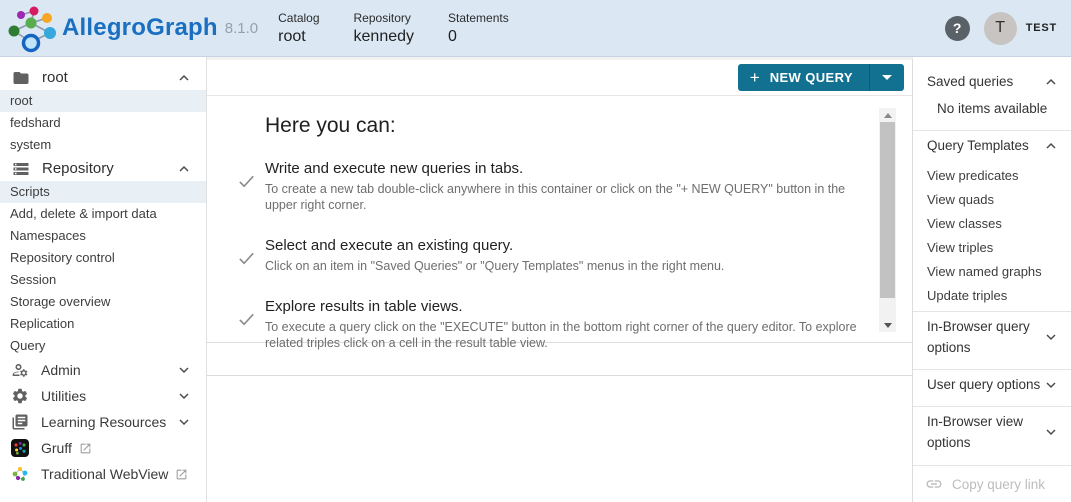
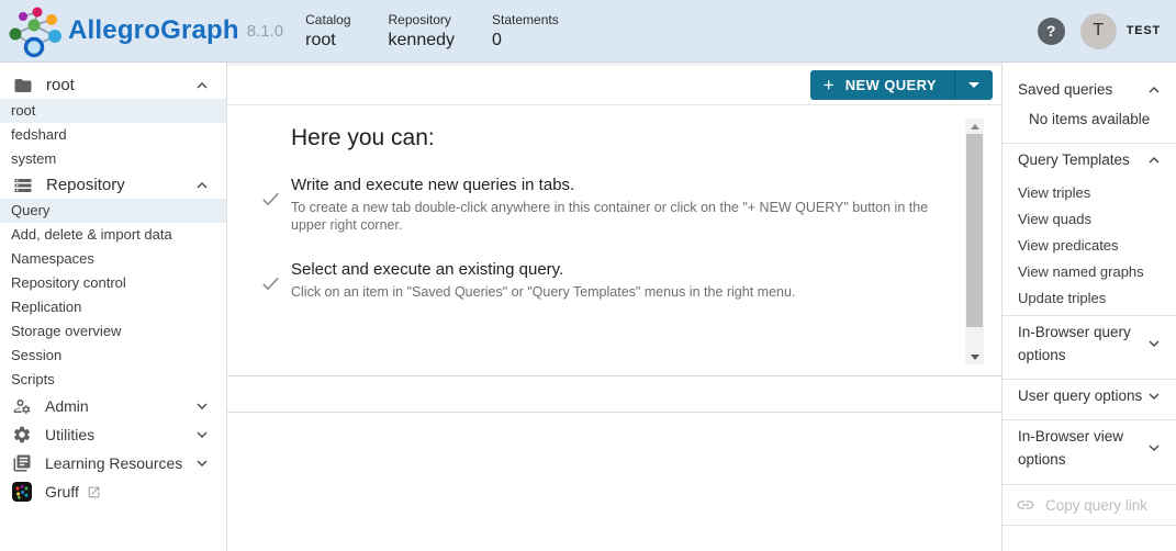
  AllegroGraph
  8.1.0
  Catalog
  root
  Repository
  kennedy
  Statements
  0
  ?
  T
  TEST
  root
  root
  fedshard
  system
  Repository
- Scripts
+ Query
  Add, delete & import data
  Namespaces
  Repository control
- Session
+ Replication
  Storage overview
- Replication
+ Session
- Query
+ Scripts
  Admin
  Utilities
  Learning Resources
  Gruff
- Traditional WebView
  +
  NEW QUERY
  Here you can:
  Write and execute new queries in tabs.
  To create a new tab double-click anywhere in this container or click on the "+ NEW QUERY" button in the upper right corner.
  Select and execute an existing query.
  Click on an item in "Saved Queries" or "Query Templates" menus in the right menu.
- Explore results in table views.
- To execute a query click on the "EXECUTE" button in the bottom right corner of the query editor. To explore related triples click on a cell in the result table view.
  Saved queries
  No items available
  Query Templates
- View predicates
+ View triples
  View quads
- View classes
- View triples
+ View predicates
  View named graphs
  Update triples
  In-Browser query options
  User query options
  In-Browser view options
  Copy query link
